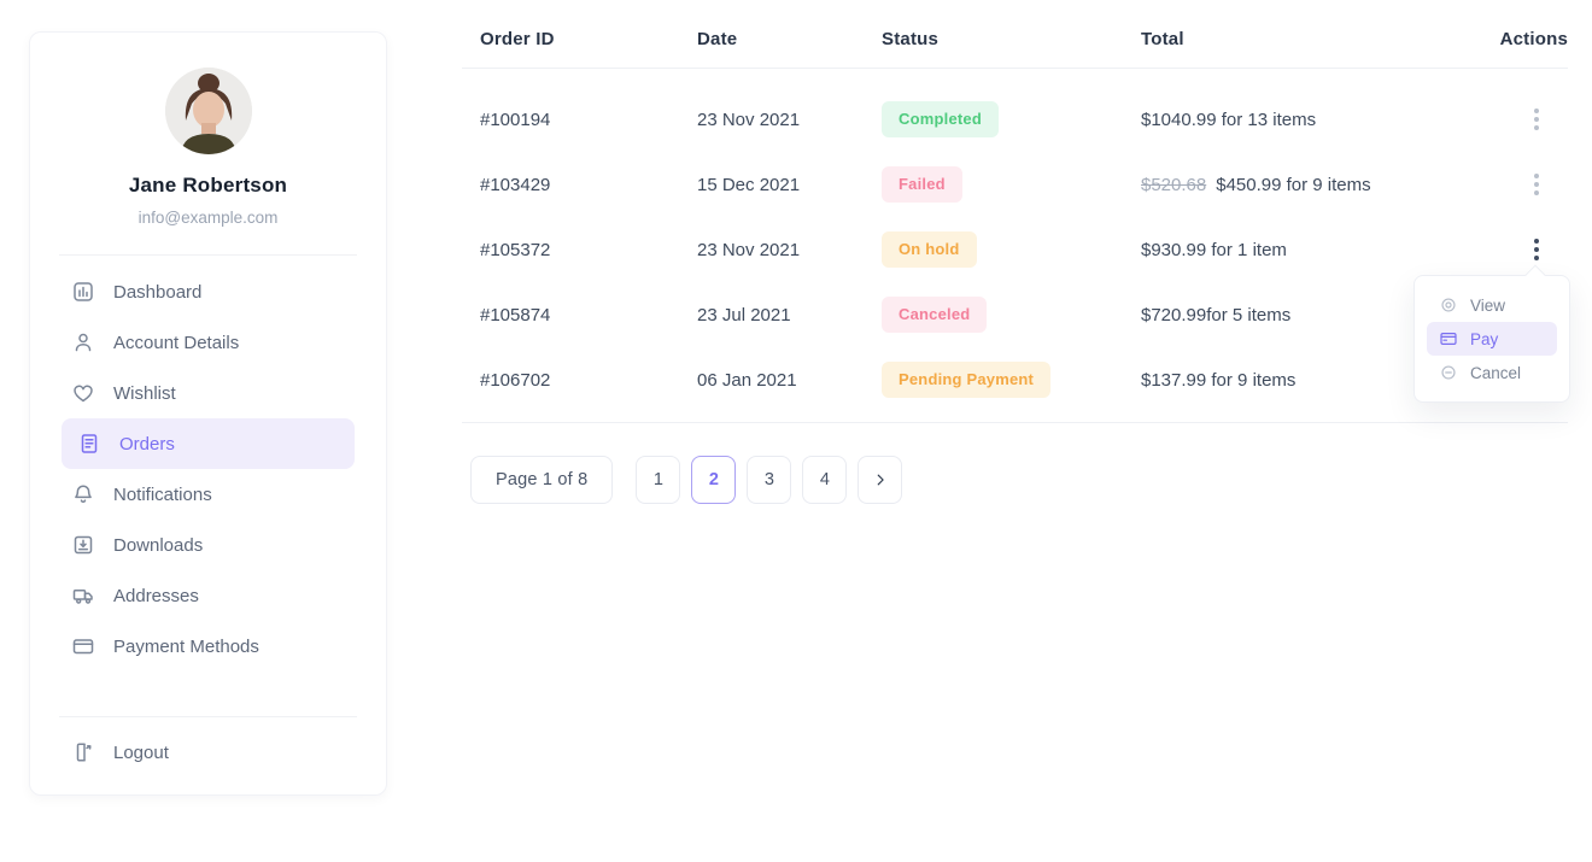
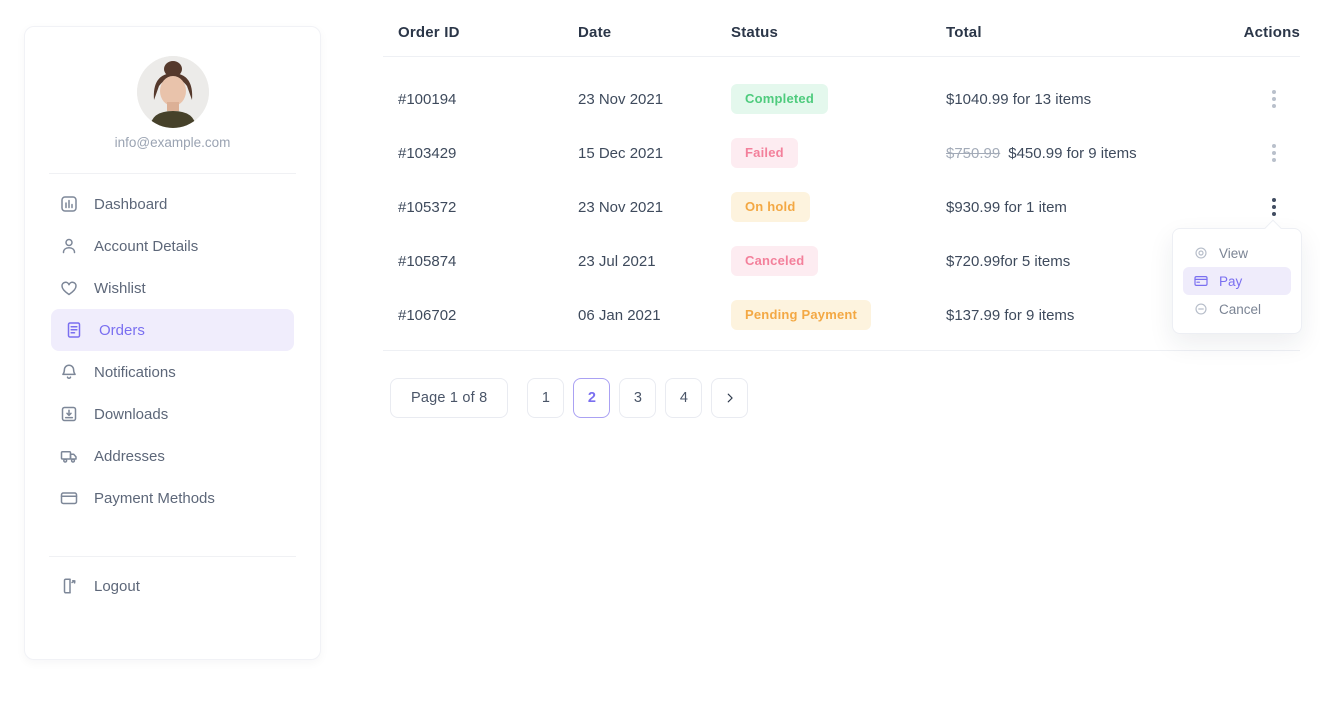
- Jane Robertson
  info@example.com
  Dashboard
  Account Details
  Wishlist
  Orders
  Notifications
  Downloads
  Addresses
  Payment Methods
  Logout
  Order ID
  Date
  Status
  Total
  Actions
  #100194
  23 Nov 2021
  Completed
  $1040.99 for 13 items
  #103429
  15 Dec 2021
  Failed
- $520.68 $450.99 for 9 items
+ $750.99 $450.99 for 9 items
  #105372
  23 Nov 2021
  On hold
  $930.99 for 1 item
  #105874
  23 Jul 2021
  Canceled
  $720.99for 5 items
  #106702
  06 Jan 2021
  Pending Payment
  $137.99 for 9 items
  Page 1 of 8
  1
  2
  3
  4
  View
  Pay
  Cancel
